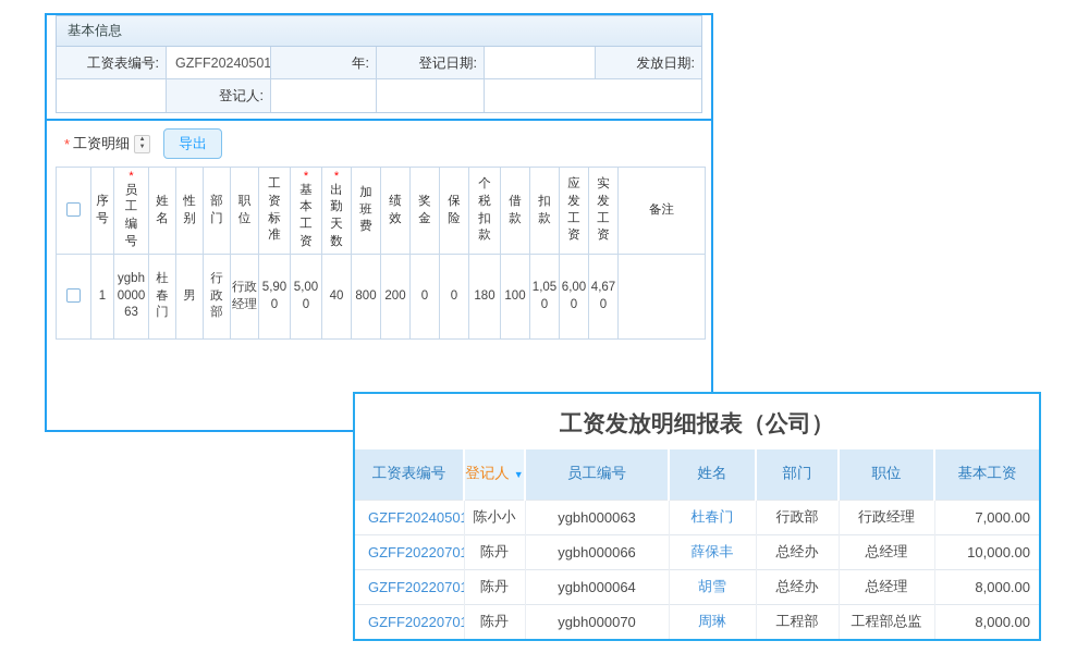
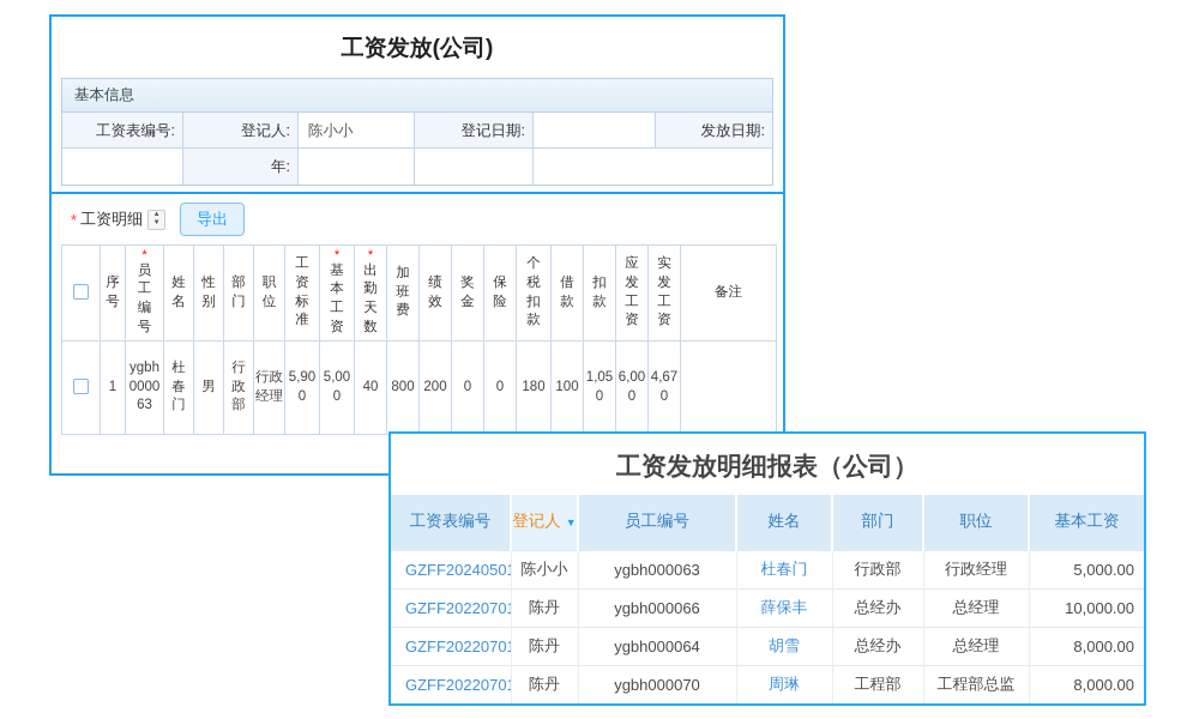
+ 工资发放(公司)
  基本信息
  工资表编号:
- GZFF20240501
- 年:
+ 登记人:
+ 陈小小
  登记日期:
  发放日期:
- 登记人:
+ 年:
  *
  工资明细
  导出
  	序号	*员工编号	姓名	性别	部门	职位	工资标准	*基本工资	*出勤天数	加班费	绩效	奖金	保险	个税扣款	借款	扣款	应发工资	实发工资	备注
  	1	ygbh000063	杜春门	男	行政部	行政经理	5,900	5,000	40	800	200	0	0	180	100	1,050	6,000	4,670
  工资发放明细报表（公司）
  工资表编号	登记人 ▼	员工编号	姓名	部门	职位	基本工资
- GZFF2024050	陈小小	ygbh000063	杜春门	行政部	行政经理	7,000.00
+ GZFF2024050	陈小小	ygbh000063	杜春门	行政部	行政经理	5,000.00
  GZFF2022070	陈丹	ygbh000066	薛保丰	总经办	总经理	10,000.00
  GZFF2022070	陈丹	ygbh000064	胡雪	总经办	总经理	8,000.00
  GZFF2022070	陈丹	ygbh000070	周琳	工程部	工程部总监	8,000.00
